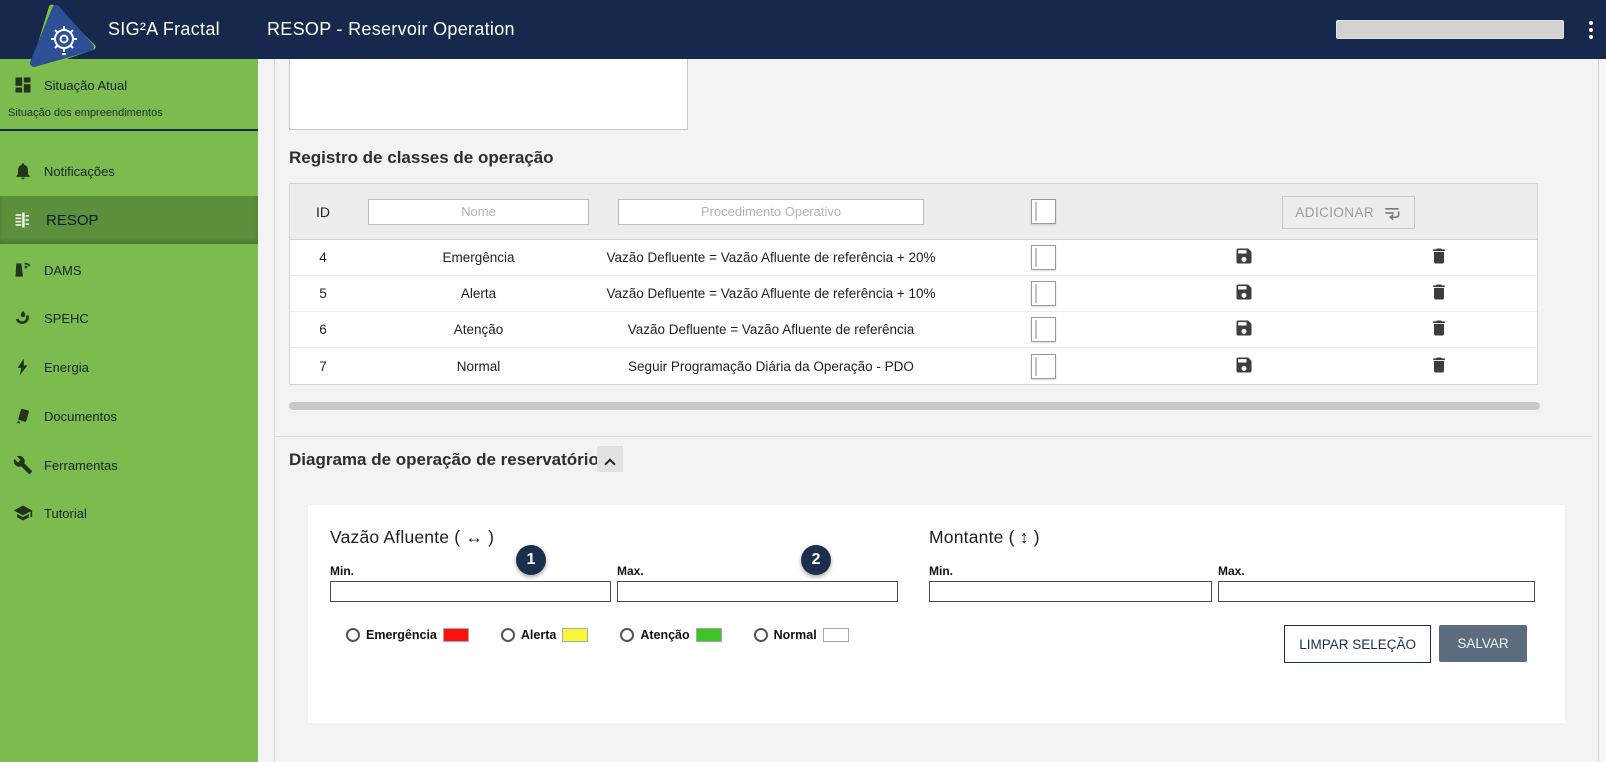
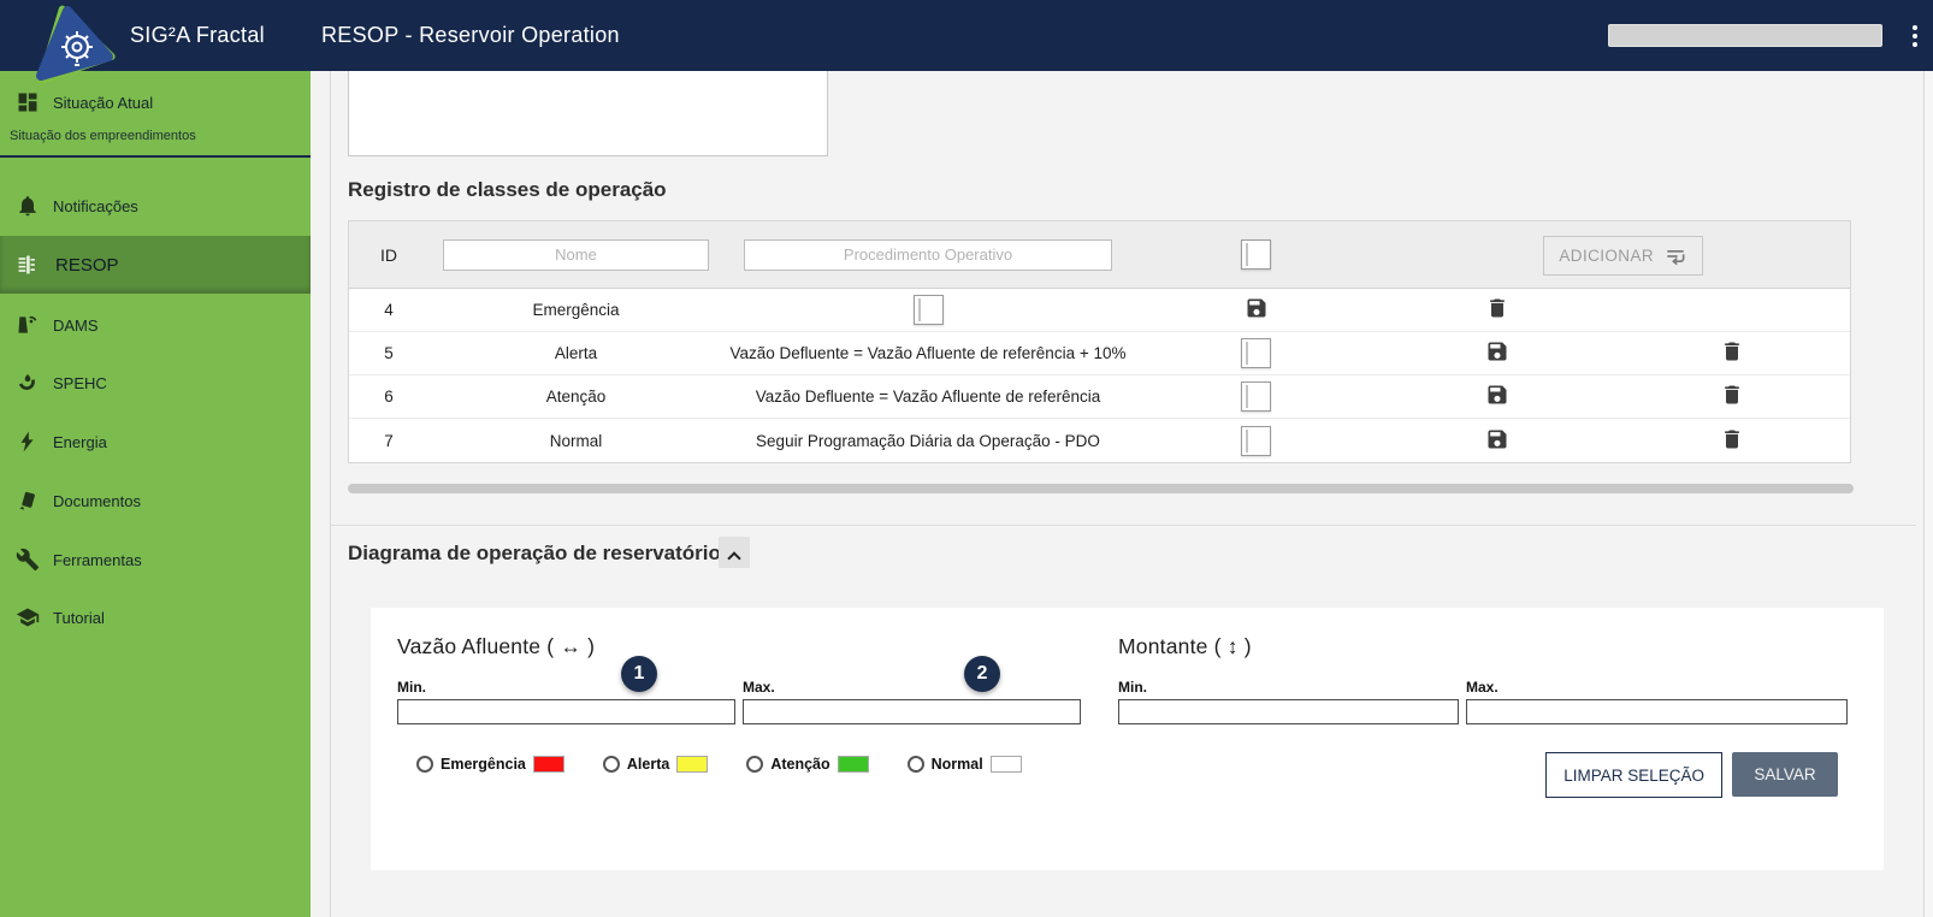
  SIG²A Fractal
  RESOP - Reservoir Operation
  Situação Atual
  Situação dos empreendimentos
  Notificações
  RESOP
  DAMS
  SPEHC
  Energia
  Documentos
  Ferramentas
  Tutorial
  Registro de classes de operação
  ID
  Nome
  Procedimento Operativo
  ADICIONAR
  4
  Emergência
- Vazão Defluente = Vazão Afluente de referência + 20%
  5
  Alerta
  Vazão Defluente = Vazão Afluente de referência + 10%
  6
  Atenção
  Vazão Defluente = Vazão Afluente de referência
  7
  Normal
  Seguir Programação Diária da Operação - PDO
  Diagrama de operação de reservatório
  Vazão Afluente ( ↔ )
  Min.
  Max.
  Montante ( ↕ )
  Min.
  Max.
  1
  2
  Emergência
  Alerta
  Atenção
  Normal
  LIMPAR SELEÇÃO
  SALVAR
